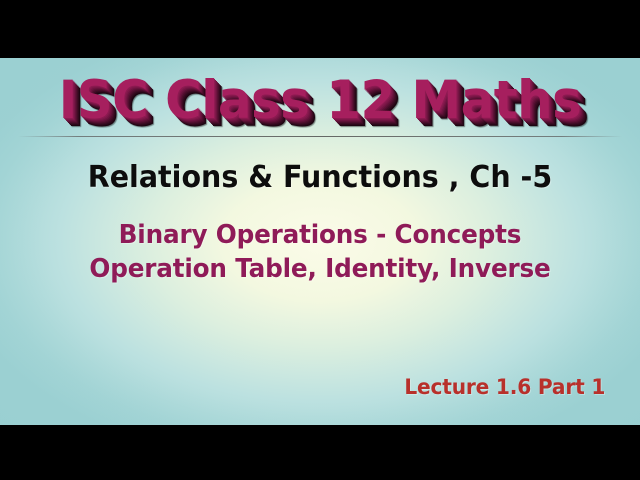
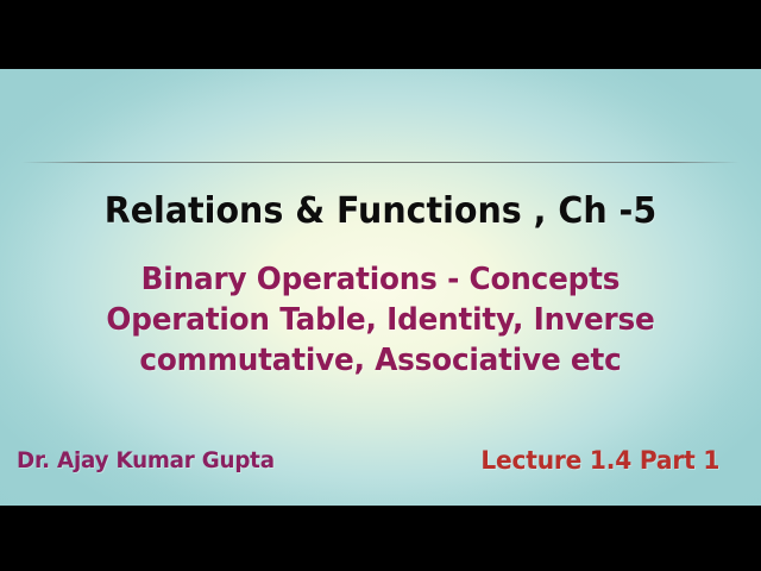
- ISC Class 12 Maths
  Relations & Functions , Ch -5
  Binary Operations - Concepts
  Operation Table, Identity, Inverse
+ commutative, Associative etc
+ Dr. Ajay Kumar Gupta
- Lecture 1.6 Part 1
+ Lecture 1.4 Part 1
